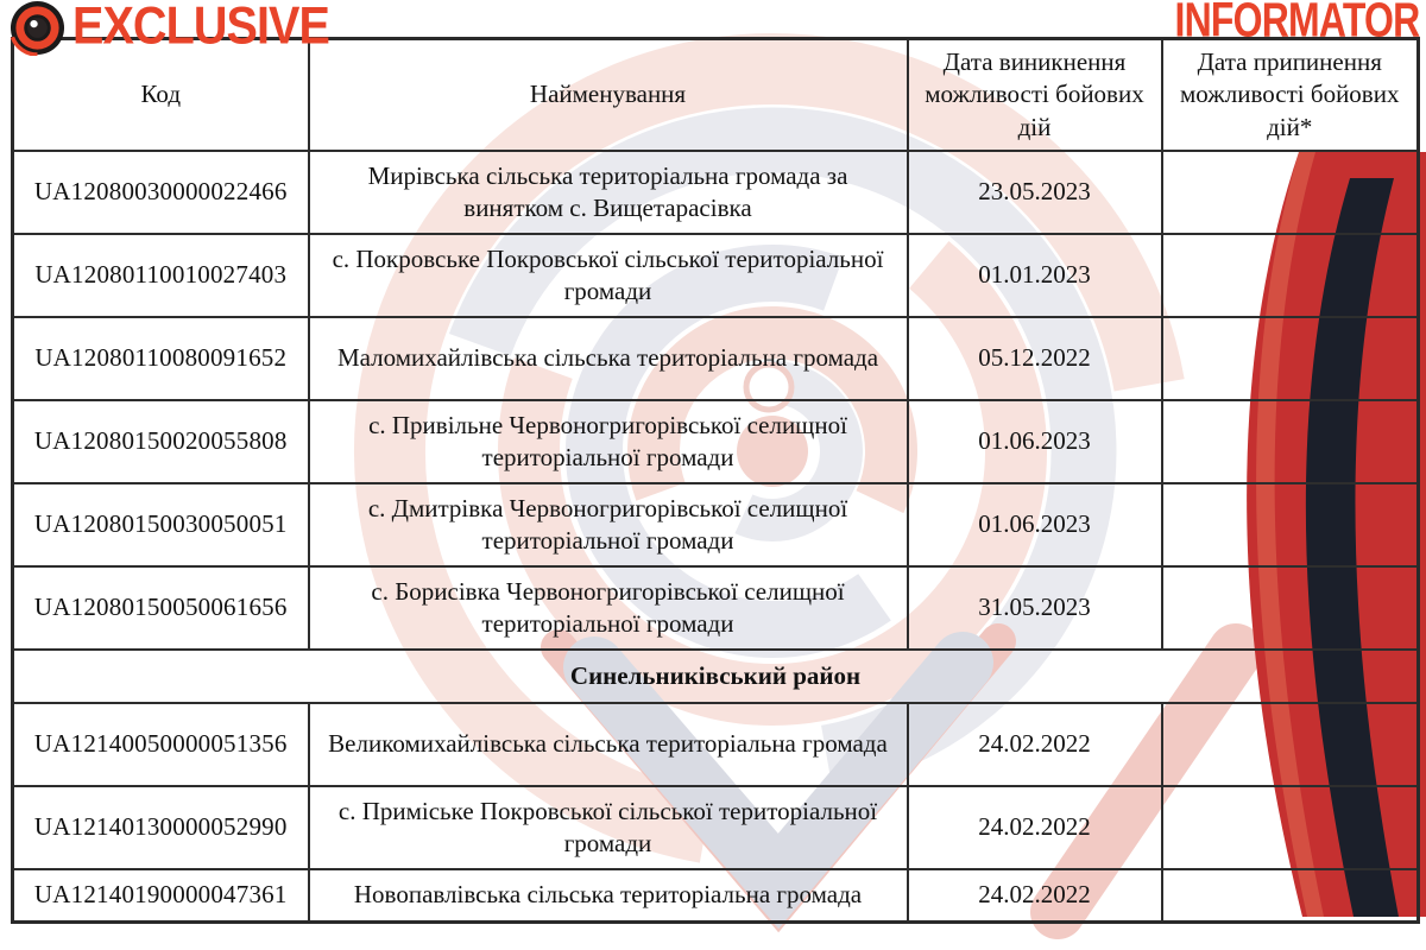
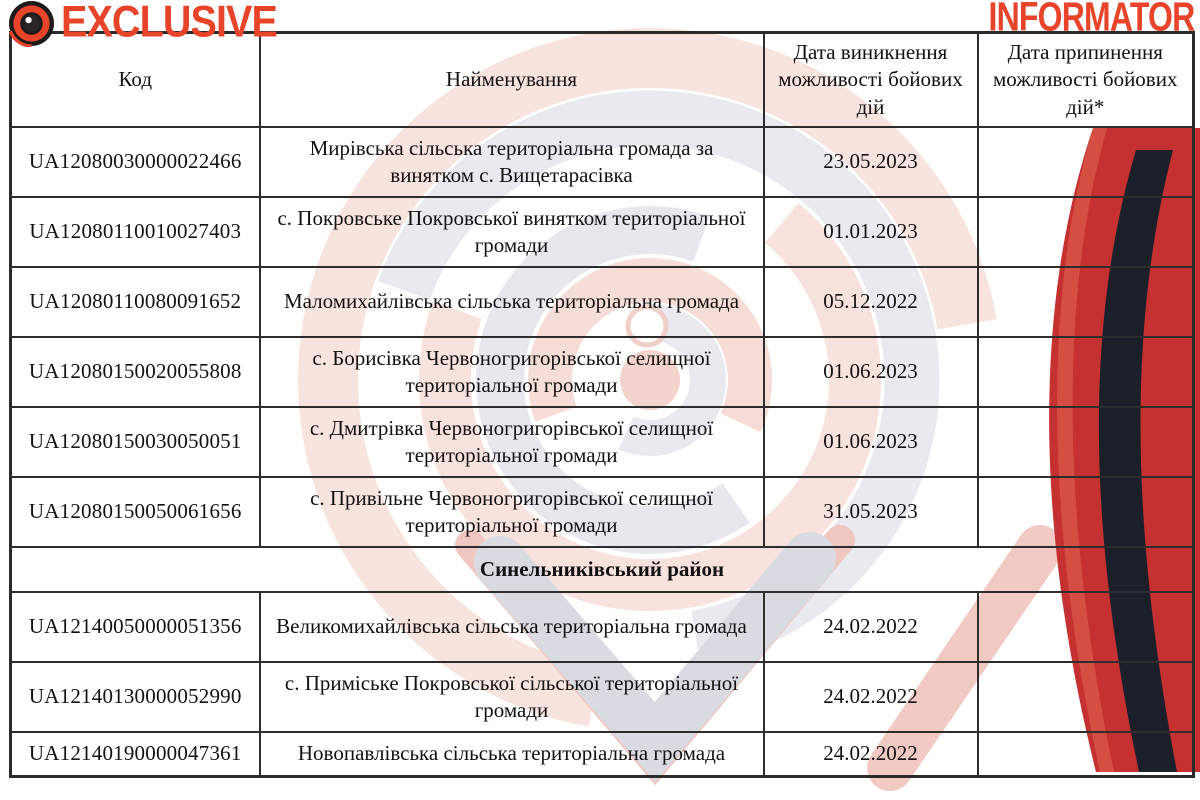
  Код	Найменування	Дата виникнення можливості бойових дій	Дата припинення можливості бойових дій*
  UA12080030000022466	Мирівська сільська територіальна громада за винятком с. Вищетарасівка	23.05.2023
- UA12080110010027403	с. Покровське Покровської сільської територіальної громади	01.01.2023
+ UA12080110010027403	с. Покровське Покровської винятком територіальної громади	01.01.2023
  UA12080110080091652	Маломихайлівська сільська територіальна громада	05.12.2022
- UA12080150020055808	с. Привільне Червоногригорівської селищної територіальної громади	01.06.2023
+ UA12080150020055808	с. Борисівка Червоногригорівської селищної територіальної громади	01.06.2023
  UA12080150030050051	с. Дмитрівка Червоногригорівської селищної територіальної громади	01.06.2023
- UA12080150050061656	с. Борисівка Червоногригорівської селищної територіальної громади	31.05.2023
+ UA12080150050061656	с. Привільне Червоногригорівської селищної територіальної громади	31.05.2023
  Синельниківський район
  UA12140050000051356	Великомихайлівська сільська територіальна громада	24.02.2022
  UA12140130000052990	с. Приміське Покровської сільської територіальної громади	24.02.2022
  UA12140190000047361	Новопавлівська сільська територіальна громада	24.02.2022
  EXCLUSIVE
  INFORMATOR
